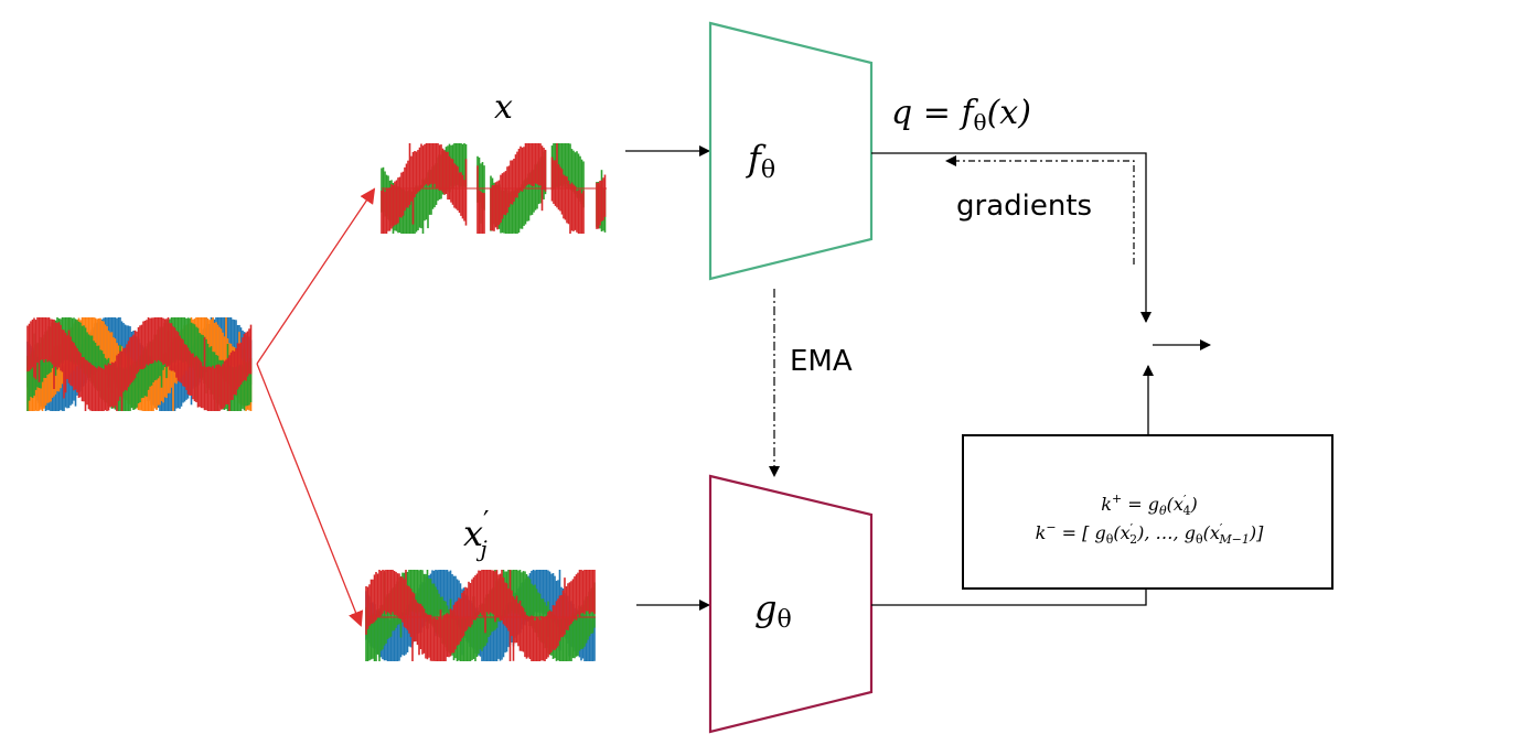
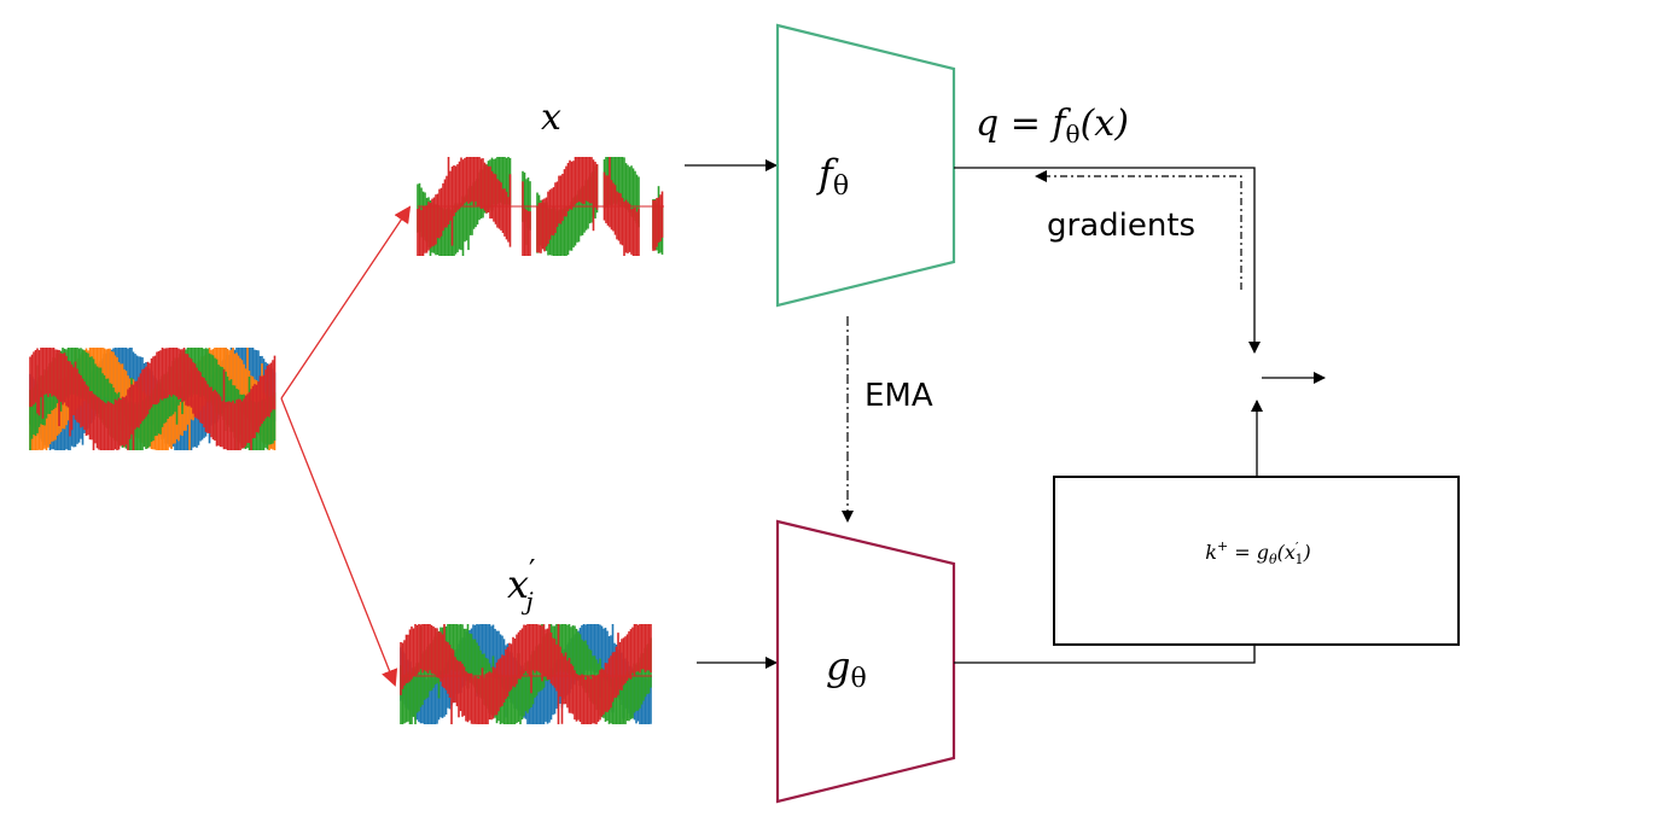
  x
  x′ j
  fθ
  gθ
  EMA
  q = fθ(x)
  gradients
- k+ = gθ(x′ 4)
+ k+ = gθ(x′ 1)
- k− = [ gθ(x′ 2), …, gθ(x′ M−1)]
